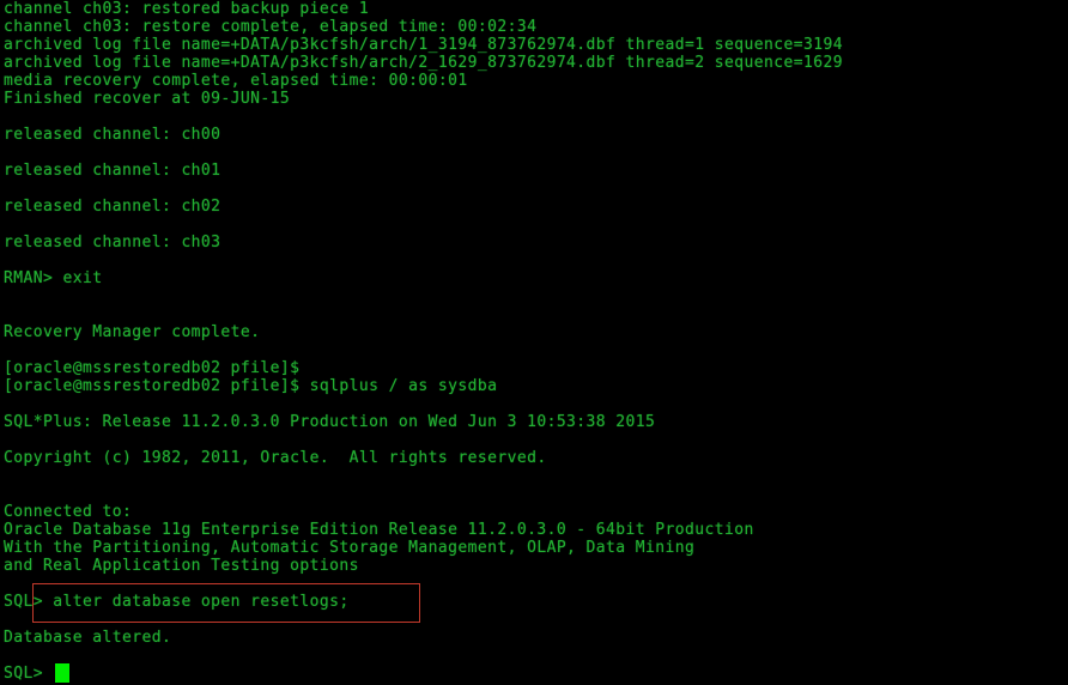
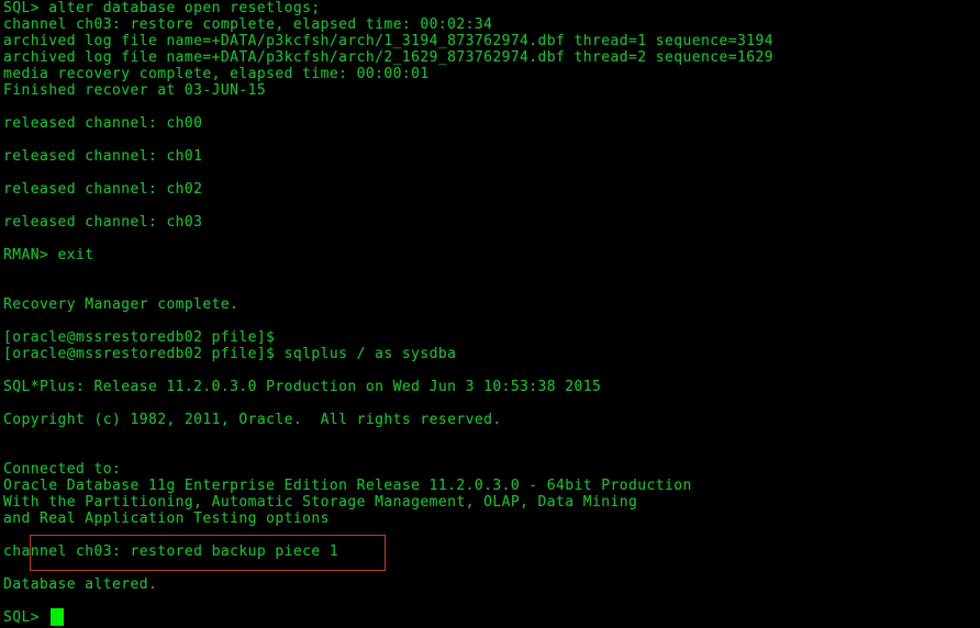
- channel ch03: restored backup piece 1
+ SQL> alter database open resetlogs;
  channel ch03: restore complete, elapsed time: 00:02:34
  archived log file name=+DATA/p3kcfsh/arch/1_3194_873762974.dbf thread=1 sequence=3194
  archived log file name=+DATA/p3kcfsh/arch/2_1629_873762974.dbf thread=2 sequence=1629
  media recovery complete, elapsed time: 00:00:01
- Finished recover at 09-JUN-15
+ Finished recover at 03-JUN-15
  released channel: ch00
  released channel: ch01
  released channel: ch02
  released channel: ch03
  RMAN> exit
  Recovery Manager complete.
  [oracle@mssrestoredb02 pfile]$
  [oracle@mssrestoredb02 pfile]$ sqlplus / as sysdba
  SQL*Plus: Release 11.2.0.3.0 Production on Wed Jun 3 10:53:38 2015
  Copyright (c) 1982, 2011, Oracle. All rights reserved.
  Connected to:
  Oracle Database 11g Enterprise Edition Release 11.2.0.3.0 - 64bit Production
  With the Partitioning, Automatic Storage Management, OLAP, Data Mining
  and Real Application Testing options
- SQL> alter database open resetlogs;
+ channel ch03: restored backup piece 1
  Database altered.
  SQL>
